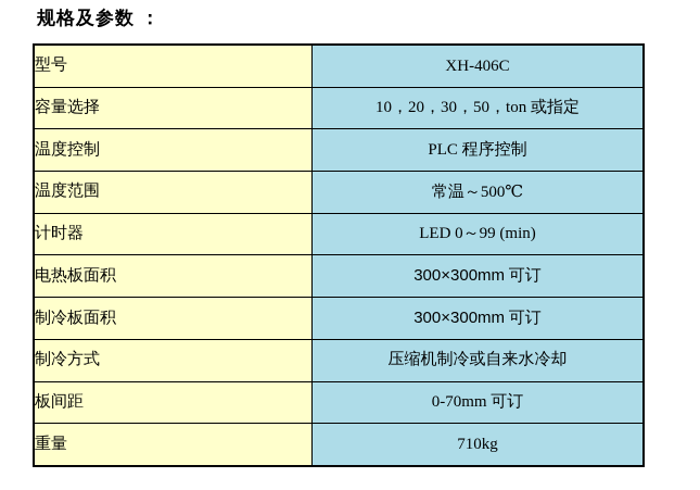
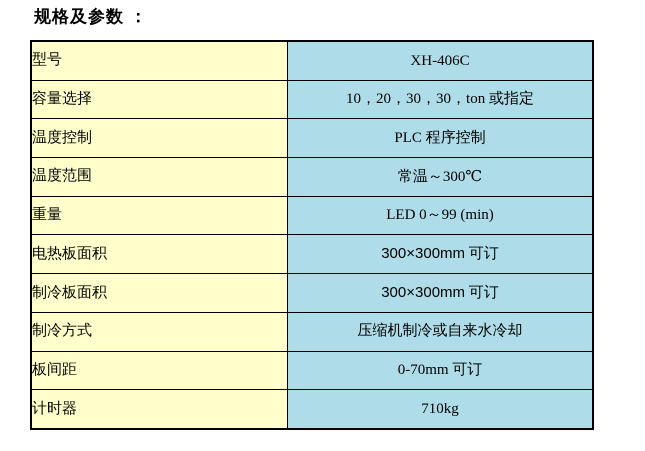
  规格及参数 ：
  型号	XH-406C
- 容量选择	10，20，30，50，ton 或指定
+ 容量选择	10，20，30，30，ton 或指定
  温度控制	PLC 程序控制
- 温度范围	常温～500℃
+ 温度范围	常温～300℃
- 计时器	LED 0～99 (min)
+ 重量	LED 0～99 (min)
  电热板面积	300×300mm 可订
  制冷板面积	300×300mm 可订
  制冷方式	压缩机制冷或自来水冷却
  板间距	0-70mm 可订
- 重量	710kg
+ 计时器	710kg
